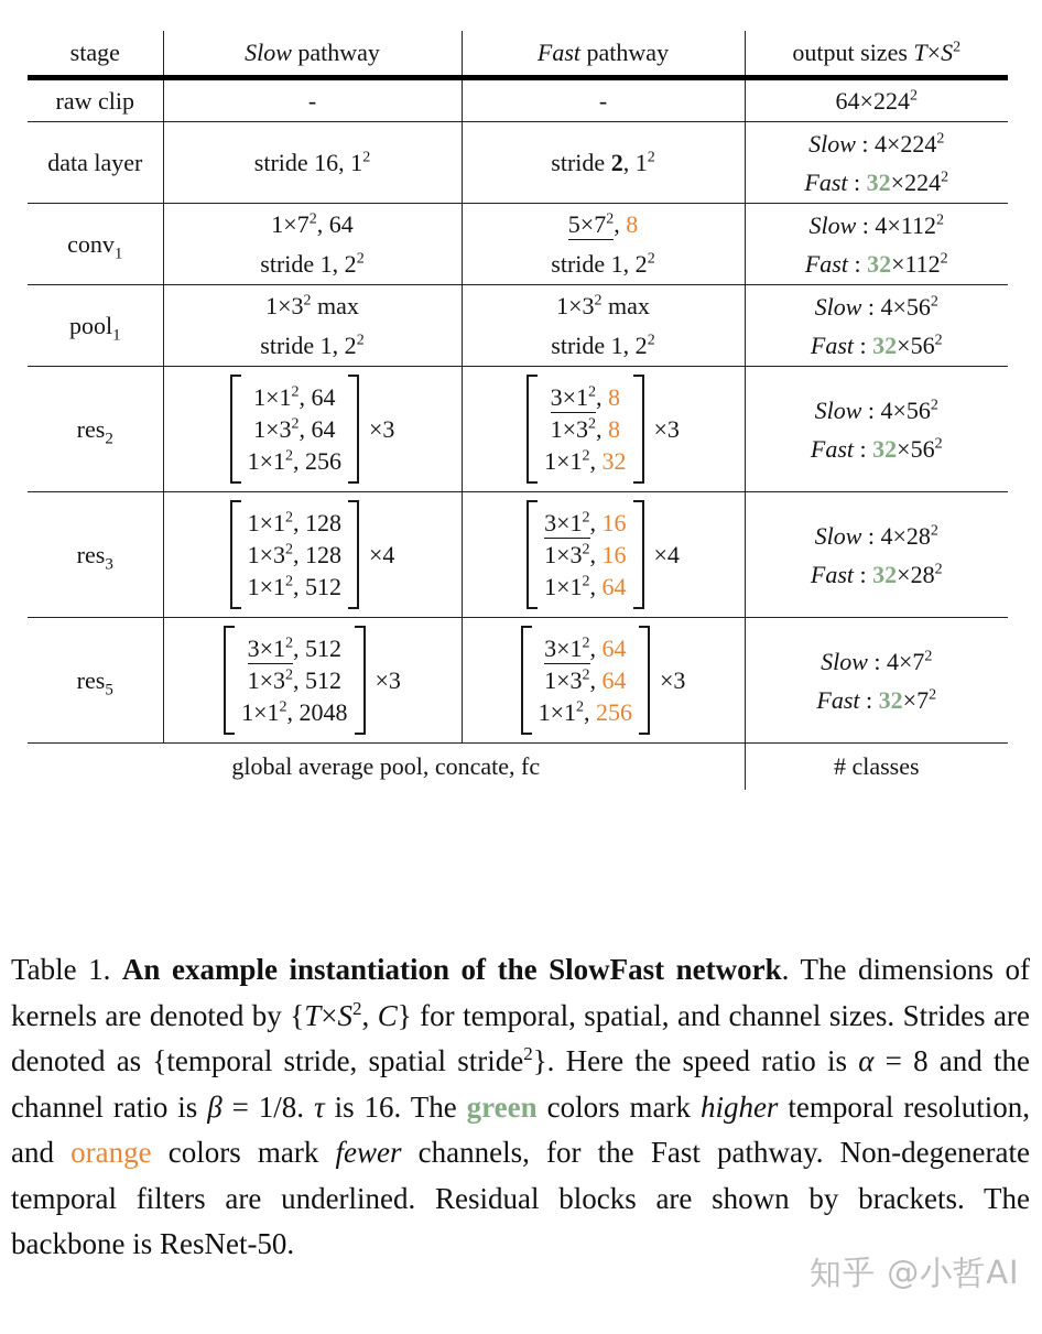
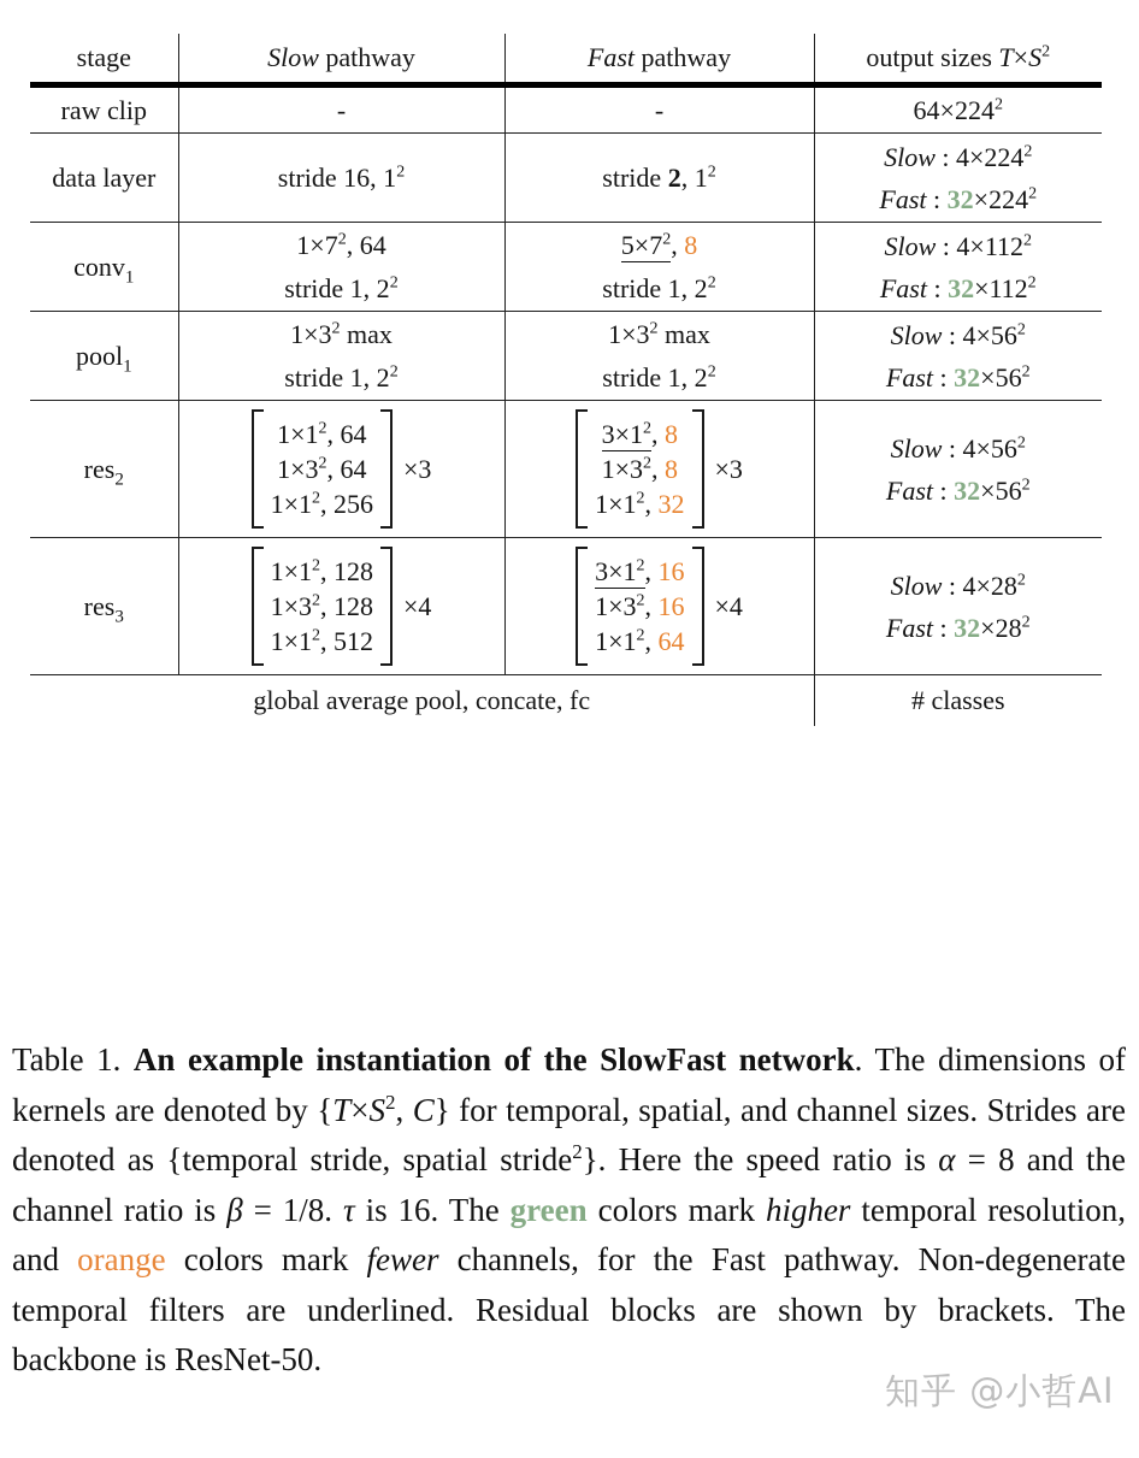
  stage	Slow pathway	Fast pathway	output sizes T×S2
  raw clip	-	-	64×2242
  data layer	stride 16, 12	stride 2, 12	Slow : 4×2242 Fast : 32×2242
  conv1	1×72, 64 stride 1, 22	5×72, 8 stride 1, 22	Slow : 4×1122 Fast : 32×1122
  pool1	1×32 max stride 1, 22	1×32 max stride 1, 22	Slow : 4×562 Fast : 32×562
  res2	1×12, 64 1×32, 64 1×12, 256 ×3	3×12, 8 1×32, 8 1×12, 32 ×3	Slow : 4×562 Fast : 32×562
  res3	1×12, 128 1×32, 128 1×12, 512 ×4	3×12, 16 1×32, 16 1×12, 64 ×4	Slow : 4×282 Fast : 32×282
- res5	3×12, 512 1×32, 512 1×12, 2048 ×3	3×12, 64 1×32, 64 1×12, 256 ×3	Slow : 4×72 Fast : 32×72
  global average pool, concate, fc	# classes
  Table 1. An example instantiation of the SlowFast network. The dimensions of kernels are denoted by {T×S2, C} for temporal, spatial, and channel sizes. Strides are denoted as {temporal stride, spatial stride2}. Here the speed ratio is α = 8 and the channel ratio is β = 1/8. τ is 16. The green colors mark higher temporal resolution, and orange colors mark fewer channels, for the Fast pathway. Non-degenerate temporal filters are underlined. Residual blocks are shown by brackets. The backbone is ResNet-50.
  知乎 @小哲AI
